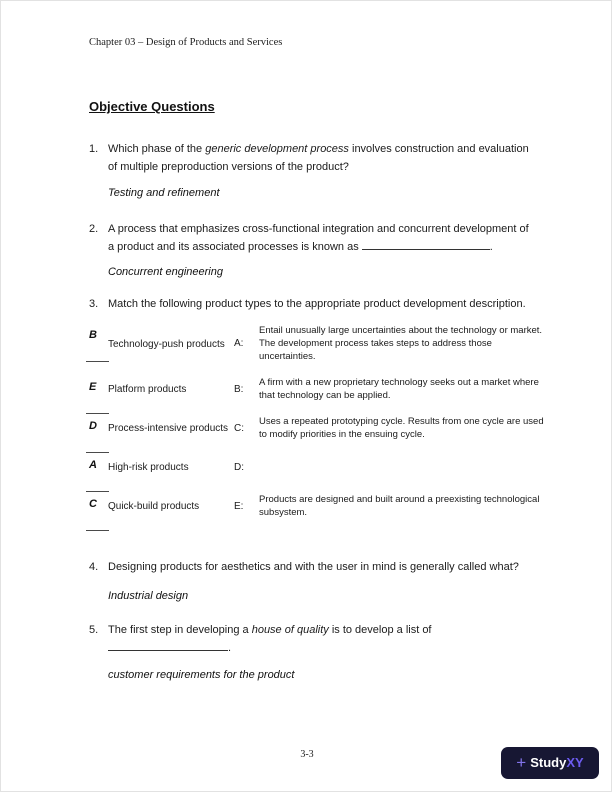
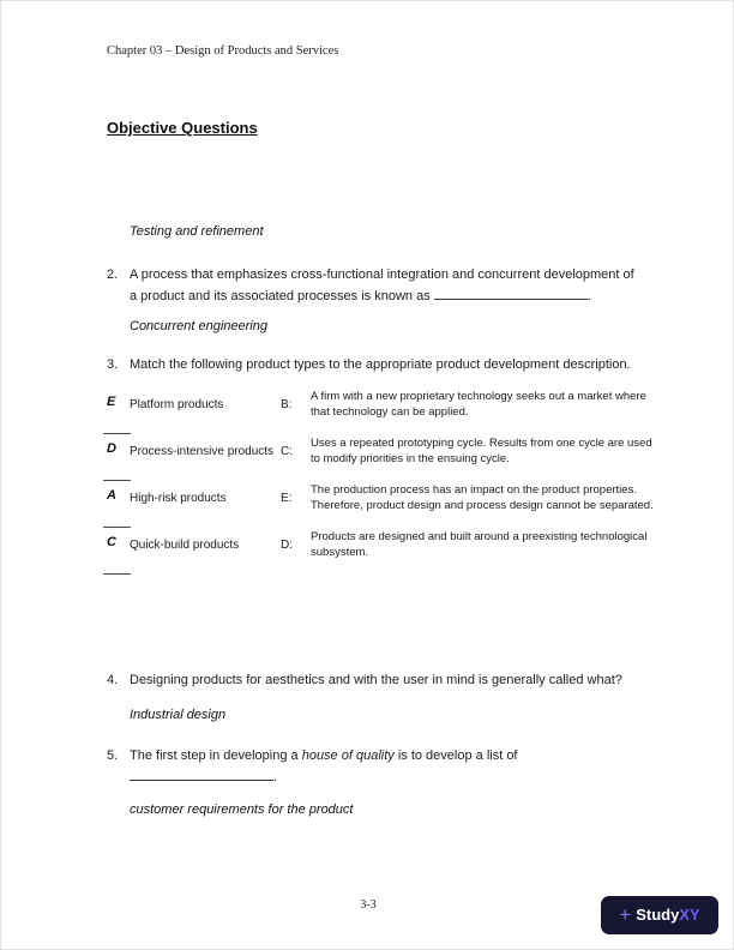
  Chapter 03 – Design of Products and Services
  Objective Questions
- 1.
- Which phase of the generic development process involves construction and evaluation of multiple preproduction versions of the product?
  Testing and refinement
  2.
  A process that emphasizes cross-functional integration and concurrent development of a product and its associated processes is known as .
  Concurrent engineering
  3.
  Match the following product types to the appropriate product development description.
- B
- Technology-push products
- A:
- Entail unusually large uncertainties about the technology or market. The development process takes steps to address those uncertainties.
  E
  Platform products
  B:
  A firm with a new proprietary technology seeks out a market where that technology can be applied.
  D
  Process-intensive products
  C:
  Uses a repeated prototyping cycle. Results from one cycle are used to modify priorities in the ensuing cycle.
  A
  High-risk products
- D:
+ E:
+ The production process has an impact on the product properties. Therefore, product design and process design cannot be separated.
  C
  Quick-build products
- E:
+ D:
  Products are designed and built around a preexisting technological subsystem.
  4.
  Designing products for aesthetics and with the user in mind is generally called what?
  Industrial design
  5.
  The first step in developing a house of quality is to develop a list of
  .
  customer requirements for the product
  3-3
  +
  StudyXY
